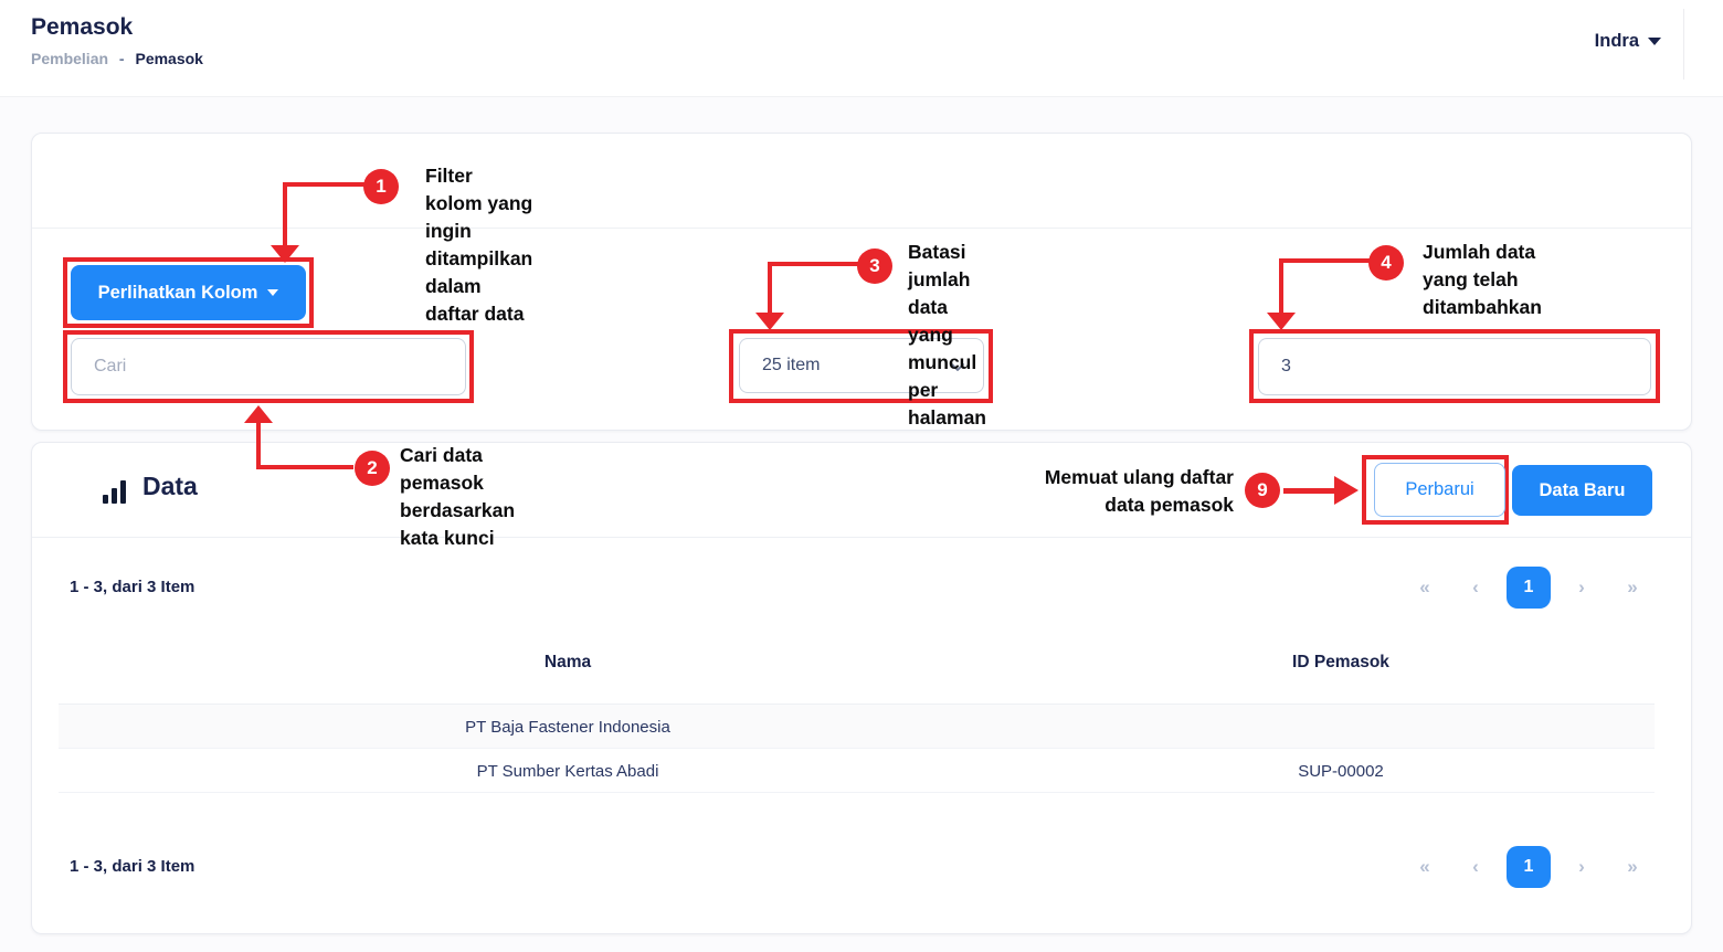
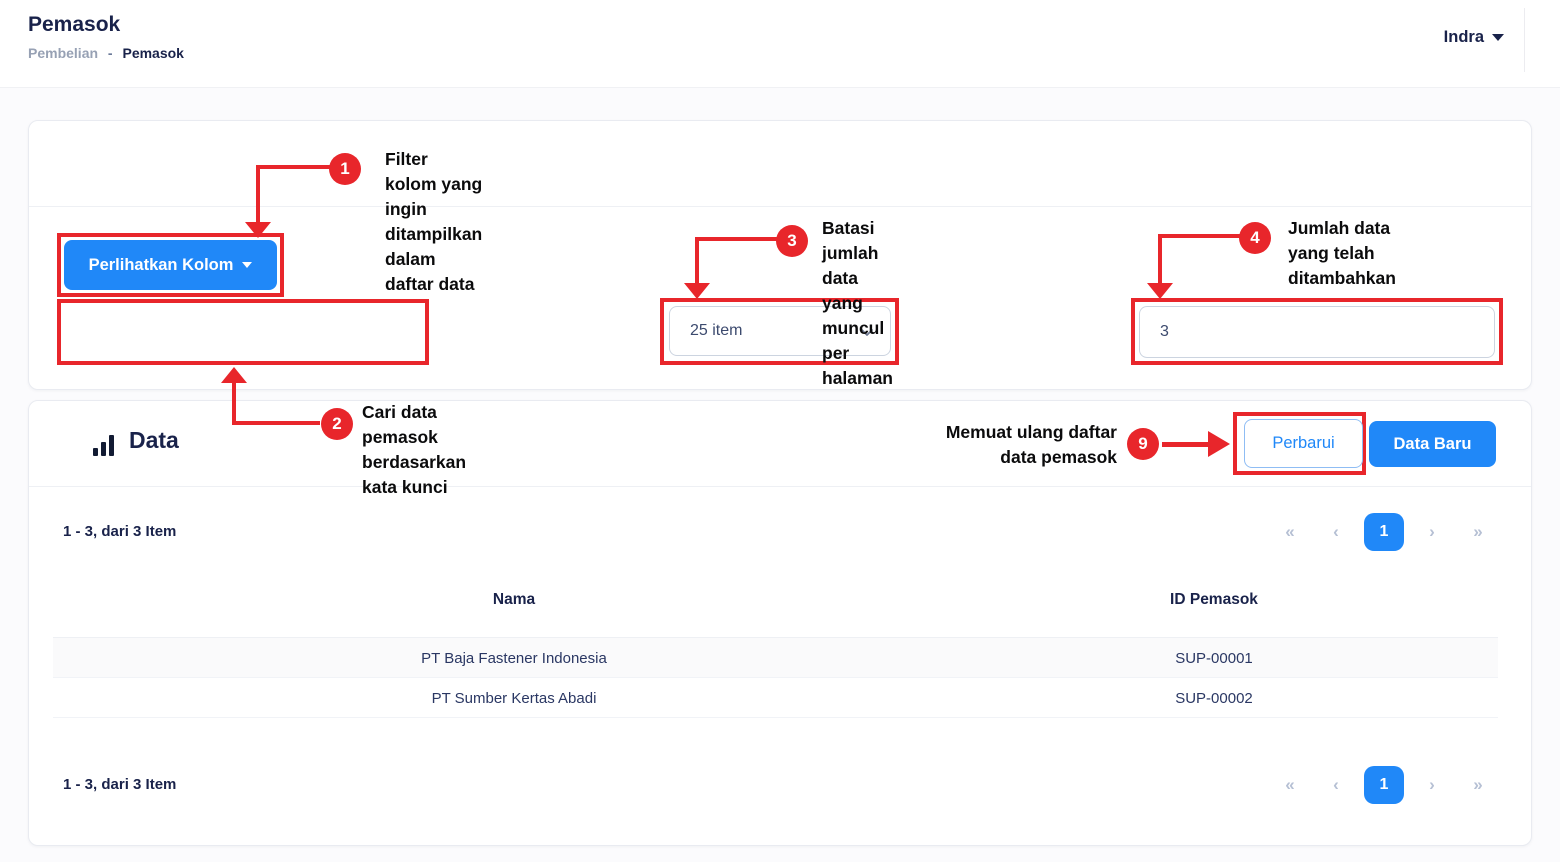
  Pemasok
  Pembelian - Pemasok
  Indra
  Perlihatkan Kolom
- Cari
  25 item
  3
  Data
  Perbarui
  Data Baru
  1 - 3, dari 3 Item
  «
  ‹
  1
  ›
  »
  Nama
  ID Pemasok
  PT Baja Fastener Indonesia
+ SUP-00001
  PT Sumber Kertas Abadi
  SUP-00002
  1 - 3, dari 3 Item
  «
  ‹
  1
  ›
  »
  1
  Filter kolom yang ingin
  ditampilkan dalam daftar data
  2
  Cari data pemasok berdasarkan
  kata kunci
  3
  Batasi jumlah data yang
  muncul per halaman
  4
  Jumlah data yang telah
  ditambahkan
  Memuat ulang daftar
  data pemasok
  9
